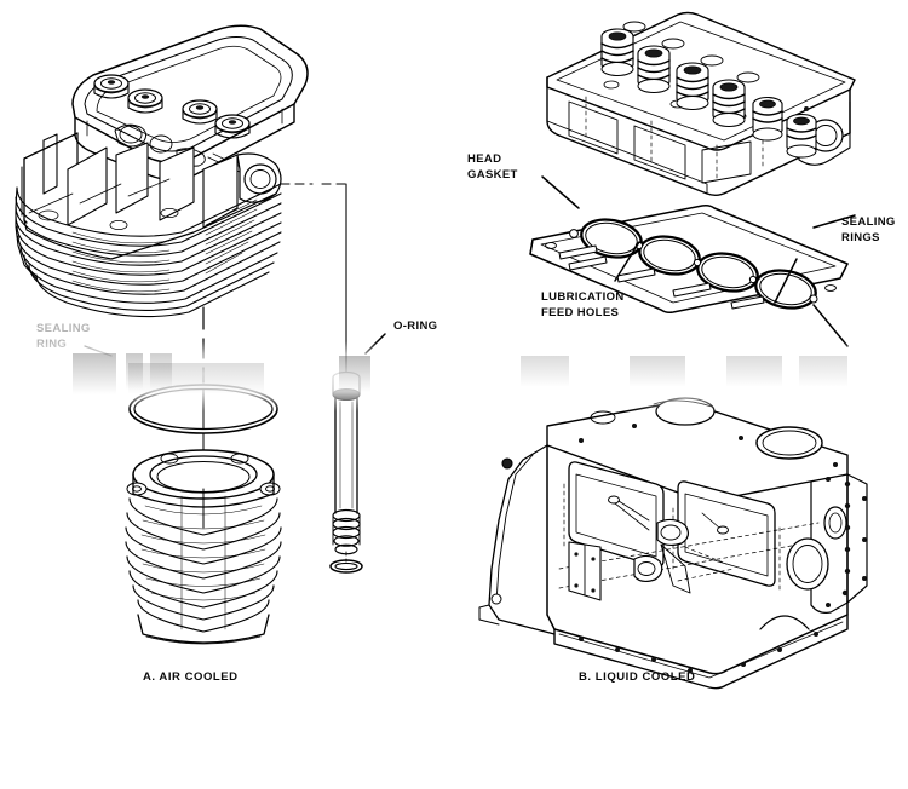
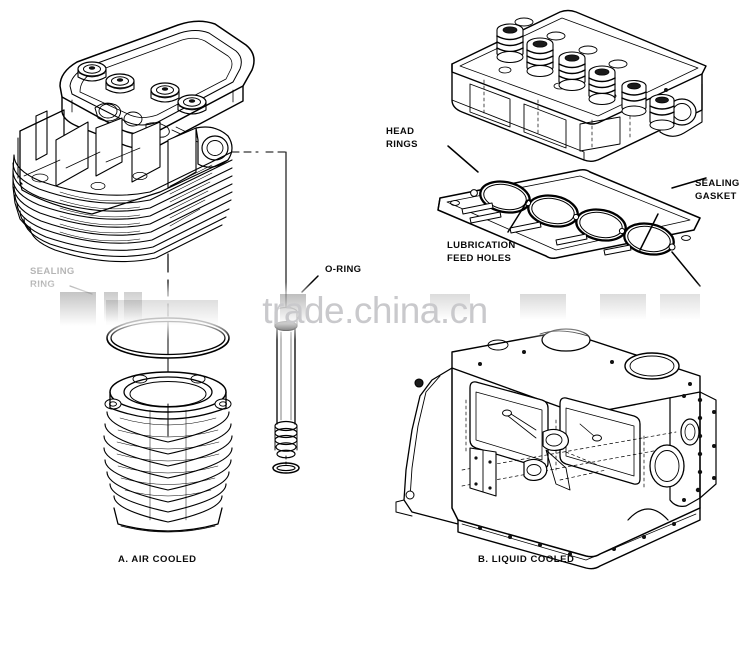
  SEALING
  O-RING
  A. AIR COOLED
  HEAD
- GASKET
+ RINGS
  SEALING
- RINGS
+ GASKET
  LUBRICATION
  FEED HOLES
  B. LIQUID COOLED
+ trade.china.cn
